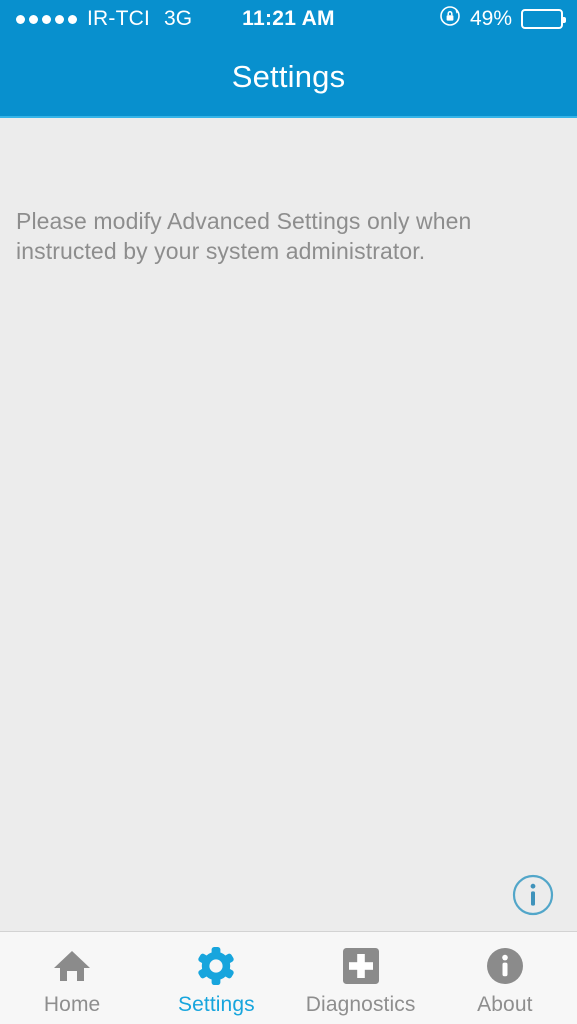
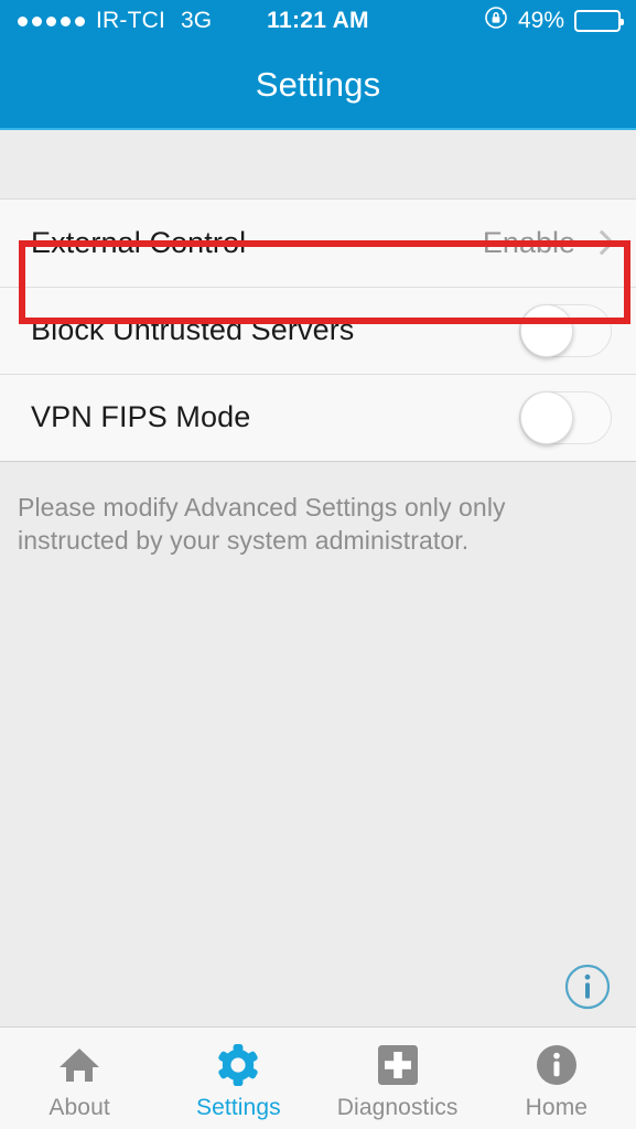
  IR-TCI
  3G
  11:21 AM
  49%
  Settings
+ External Control
+ Enable
+ Block Untrusted Servers
+ VPN FIPS Mode
- Please modify Advanced Settings only when instructed by your system administrator.
+ Please modify Advanced Settings only only instructed by your system administrator.
- Home
+ About
  Settings
  Diagnostics
- About
+ Home
